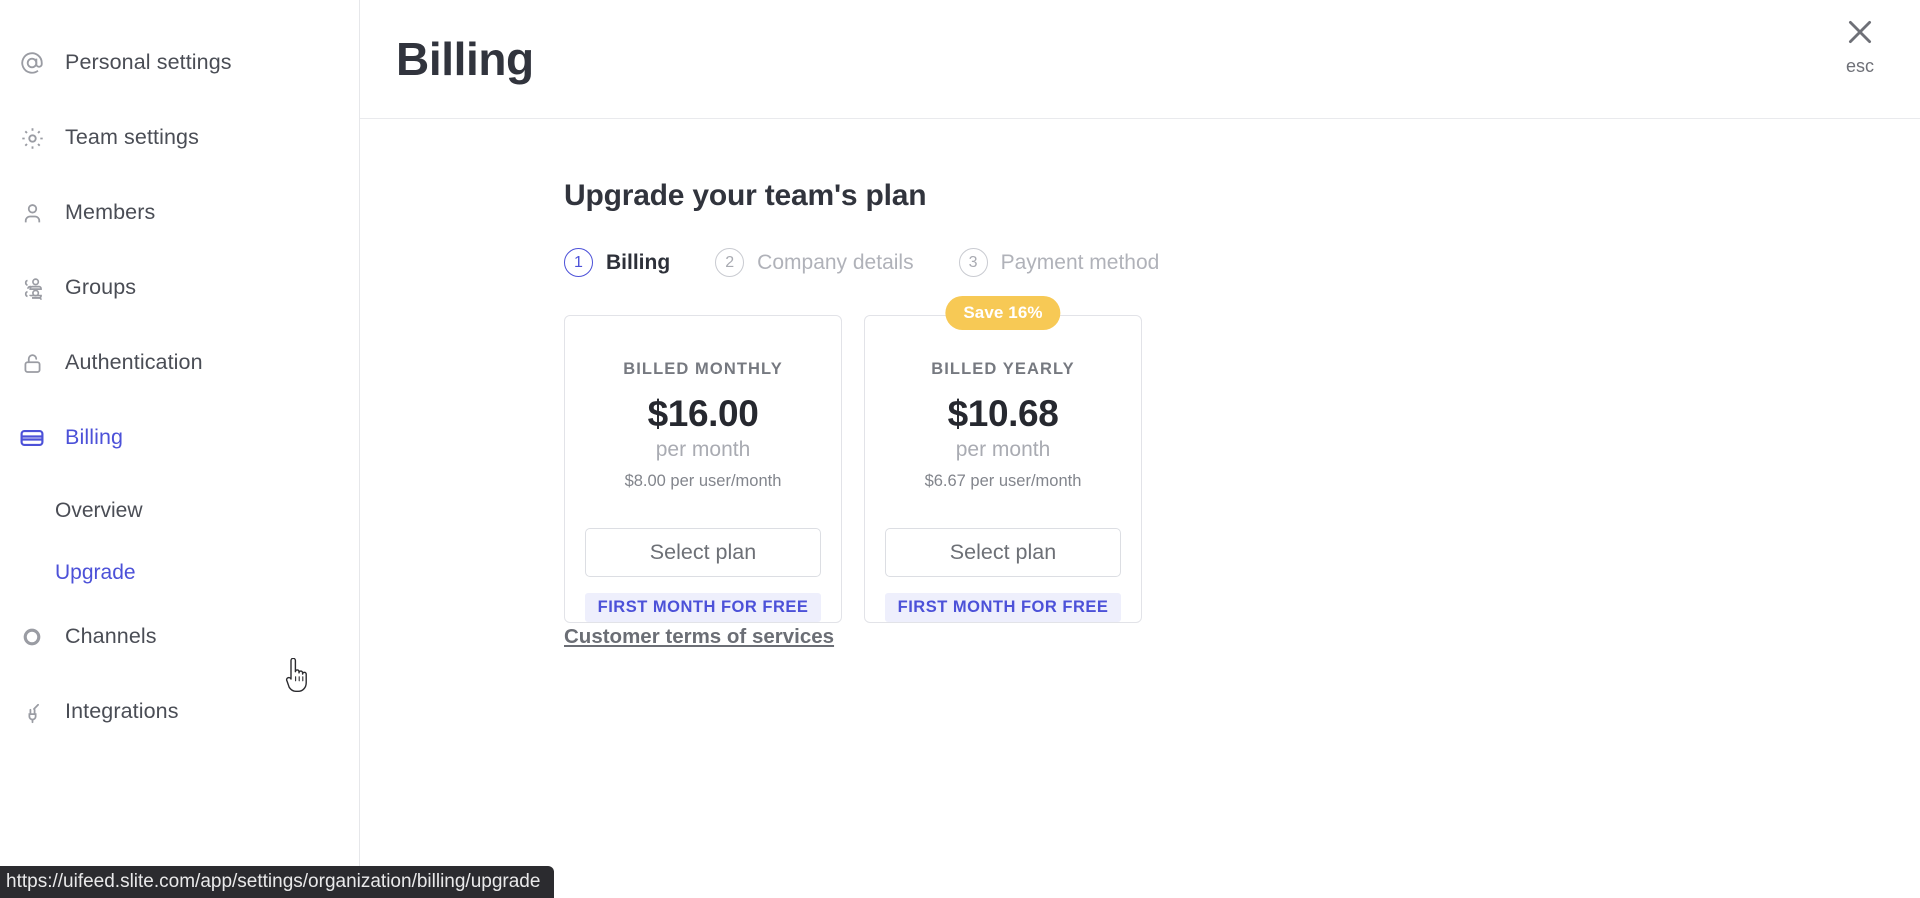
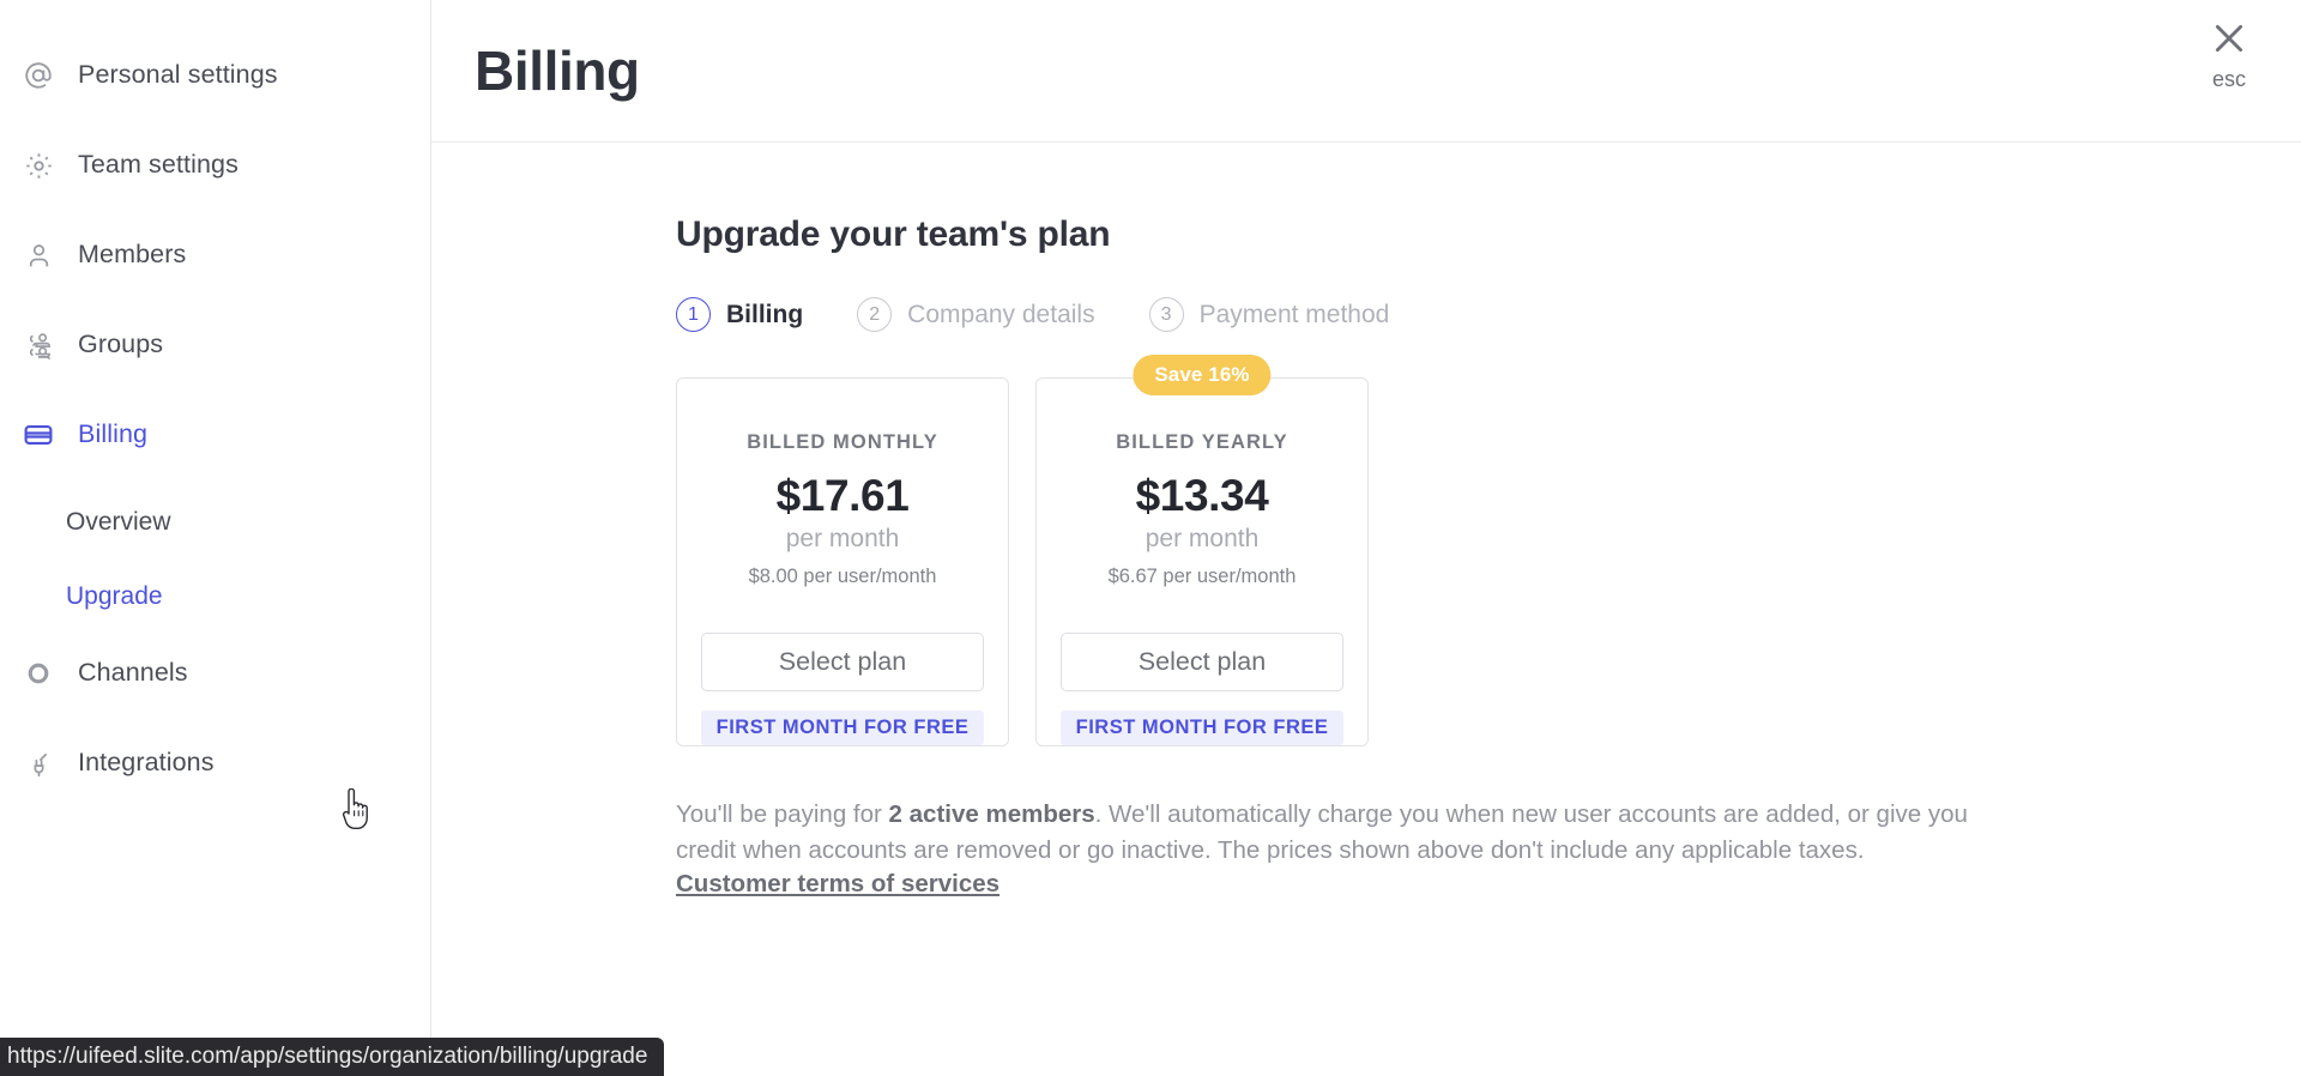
  Personal settings
  Team settings
  Members
  Groups
- Authentication
  Billing
  Overview
  Upgrade
  Channels
  Integrations
  Billing
  esc
  Upgrade your team's plan
  1
  Billing
  2
  Company details
  3
  Payment method
  BILLED MONTHLY
- $16.00
+ $17.61
  per month
  $8.00 per user/month
  Select plan
  FIRST MONTH FOR FREE
  Save 16%
  BILLED YEARLY
- $10.68
+ $13.34
  per month
  $6.67 per user/month
  Select plan
  FIRST MONTH FOR FREE
+ You'll be paying for 2 active members. We'll automatically charge you when new user accounts are added, or give you credit when accounts are removed or go inactive. The prices shown above don't include any applicable taxes.
  Customer terms of services
  https://uifeed.slite.com/app/settings/organization/billing/upgrade
